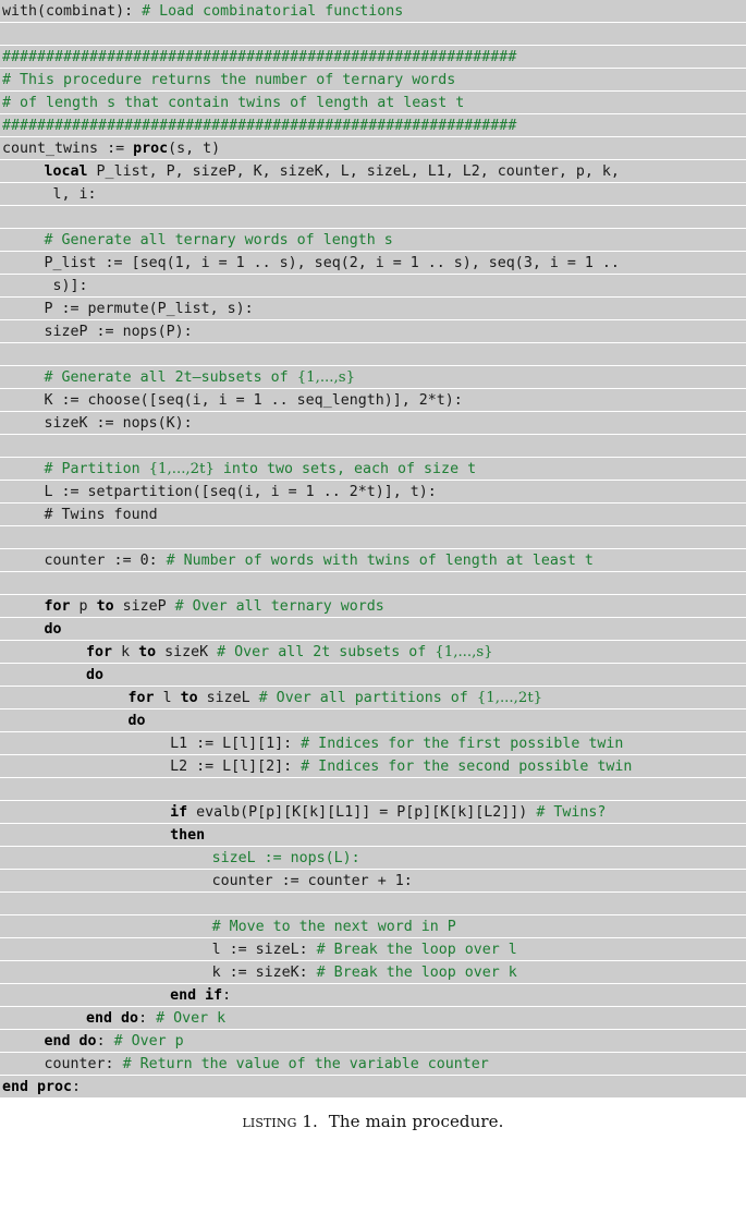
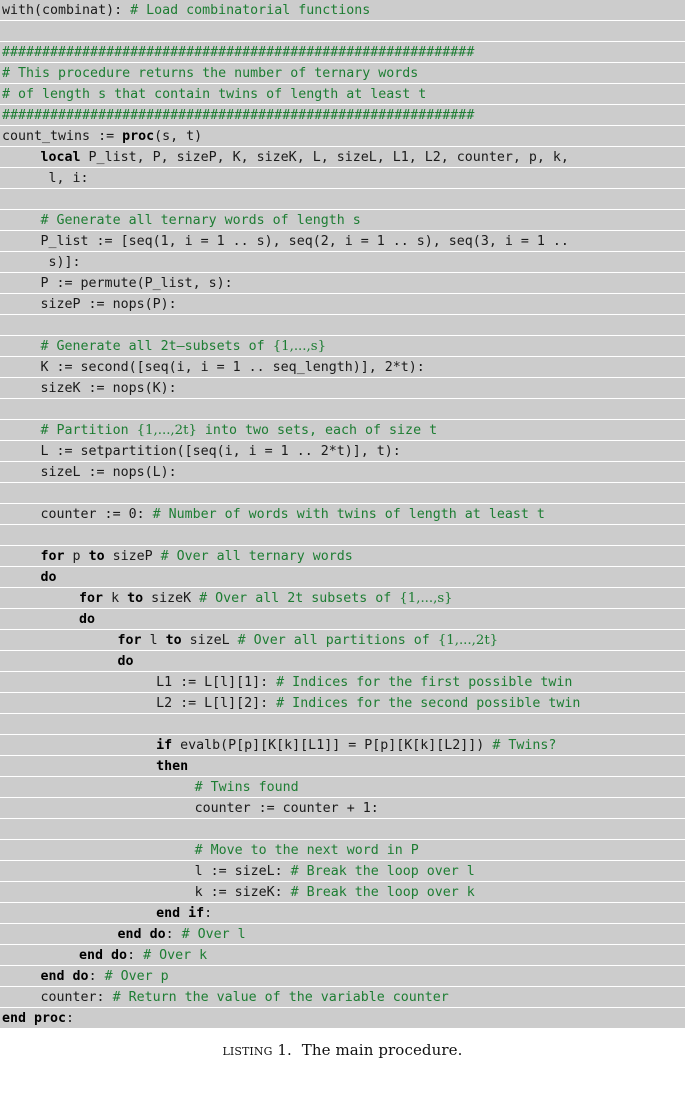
  with(combinat): # Load combinatorial functions
  ###########################################################
  # This procedure returns the number of ternary words
  # of length s that contain twins of length at least t
  ###########################################################
  count_twins := proc(s, t)
  local P_list, P, sizeP, K, sizeK, L, sizeL, L1, L2, counter, p, k,
  l, i:
  # Generate all ternary words of length s
  P_list := [seq(1, i = 1 .. s), seq(2, i = 1 .. s), seq(3, i = 1 ..
  s)]:
  P := permute(P_list, s):
  sizeP := nops(P):
  # Generate all 2t–subsets of {1,...,s}
- K := choose([seq(i, i = 1 .. seq_length)], 2*t):
+ K := second([seq(i, i = 1 .. seq_length)], 2*t):
  sizeK := nops(K):
  # Partition {1,...,2t} into two sets, each of size t
  L := setpartition([seq(i, i = 1 .. 2*t)], t):
- # Twins found
+ sizeL := nops(L):
  counter := 0: # Number of words with twins of length at least t
  for p to sizeP # Over all ternary words
  do
  for k to sizeK # Over all 2t subsets of {1,...,s}
  do
  for l to sizeL # Over all partitions of {1,...,2t}
  do
  L1 := L[l][1]: # Indices for the first possible twin
  L2 := L[l][2]: # Indices for the second possible twin
  if evalb(P[p][K[k][L1]] = P[p][K[k][L2]]) # Twins?
  then
- sizeL := nops(L):
+ # Twins found
  counter := counter + 1:
  # Move to the next word in P
  l := sizeL: # Break the loop over l
  k := sizeK: # Break the loop over k
  end if:
+ end do: # Over l
  end do: # Over k
  end do: # Over p
  counter: # Return the value of the variable counter
  end proc:
  listing 1. The main procedure.
